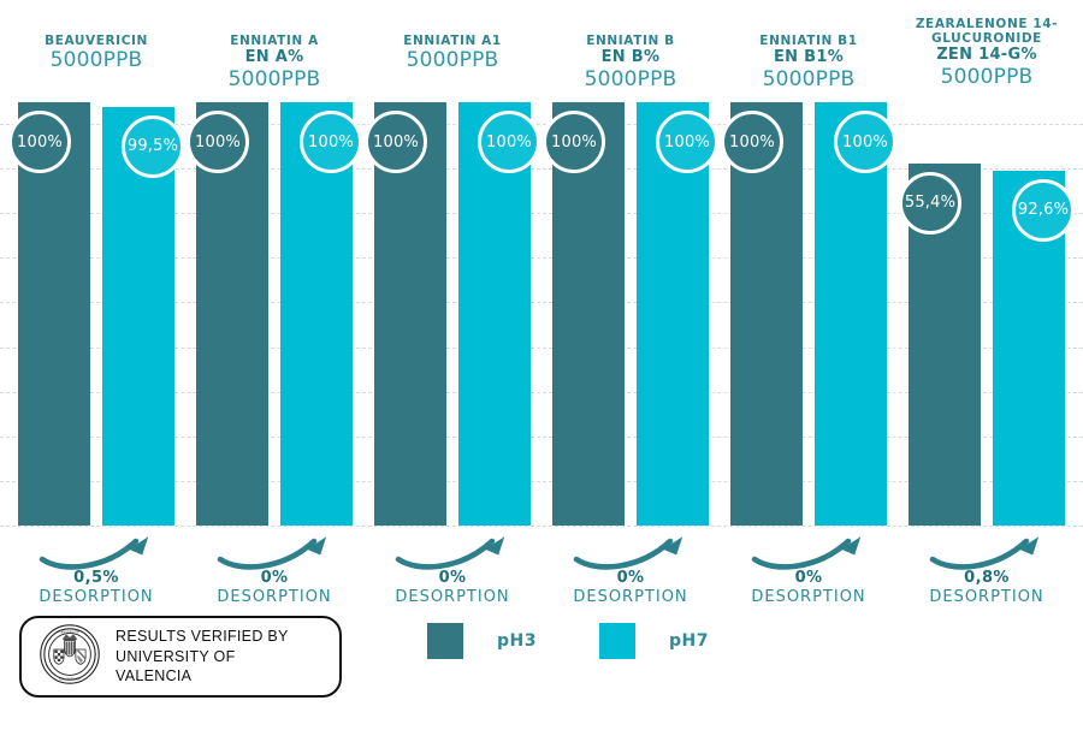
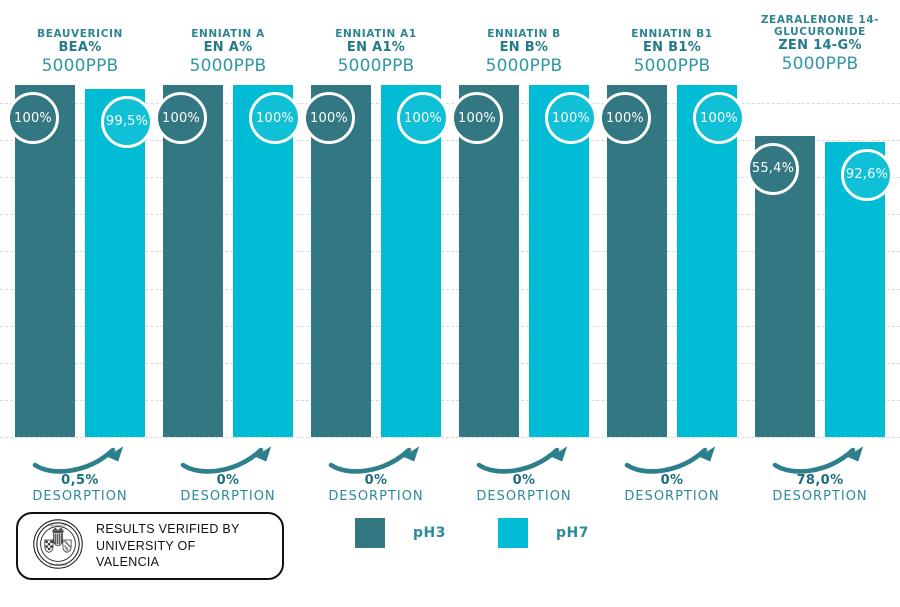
  BEAUVERICIN
+ BEA%
  5000PPB
  ENNIATIN A
  EN A%
  5000PPB
  ENNIATIN A1
+ EN A1%
  5000PPB
  ENNIATIN B
  EN B%
  5000PPB
  ENNIATIN B1
  EN B1%
  5000PPB
  ZEARALENONE 14-
  GLUCURONIDE
  ZEN 14-G%
  5000PPB
  100%
  99,5%
  100%
  100%
  100%
  100%
  100%
  100%
  100%
  100%
  55,4%
  92,6%
  0,5%
  DESORPTION
  0%
  DESORPTION
  0%
  DESORPTION
  0%
  DESORPTION
  0%
  DESORPTION
- 0,8%
+ 78,0%
  DESORPTION
  pH3
  pH7
  RESULTS VERIFIED BY
  UNIVERSITY OF
  VALENCIA
